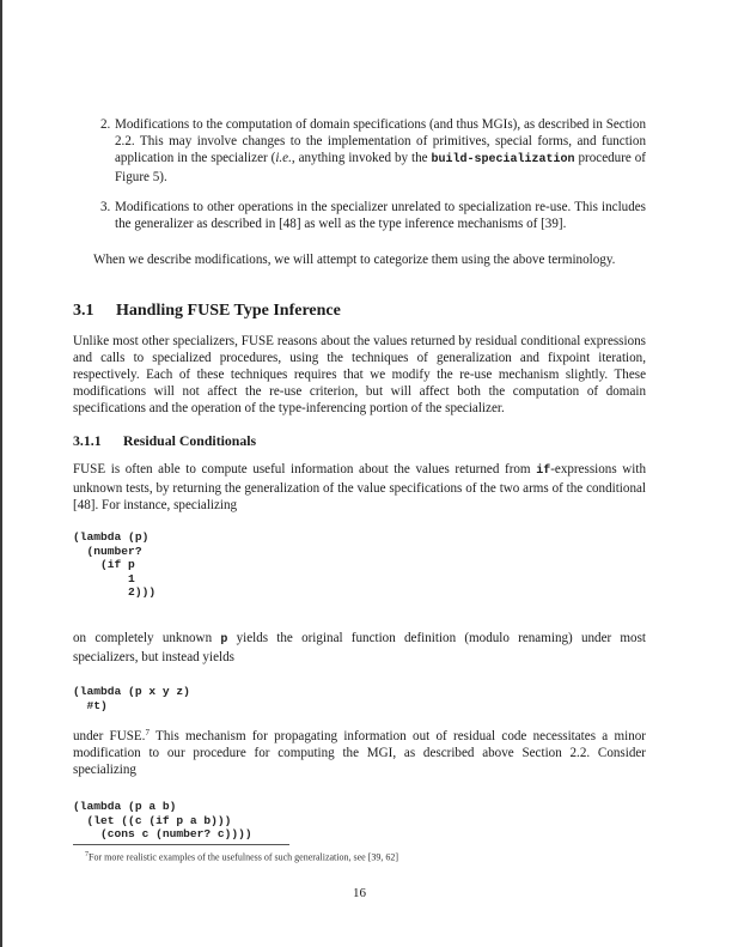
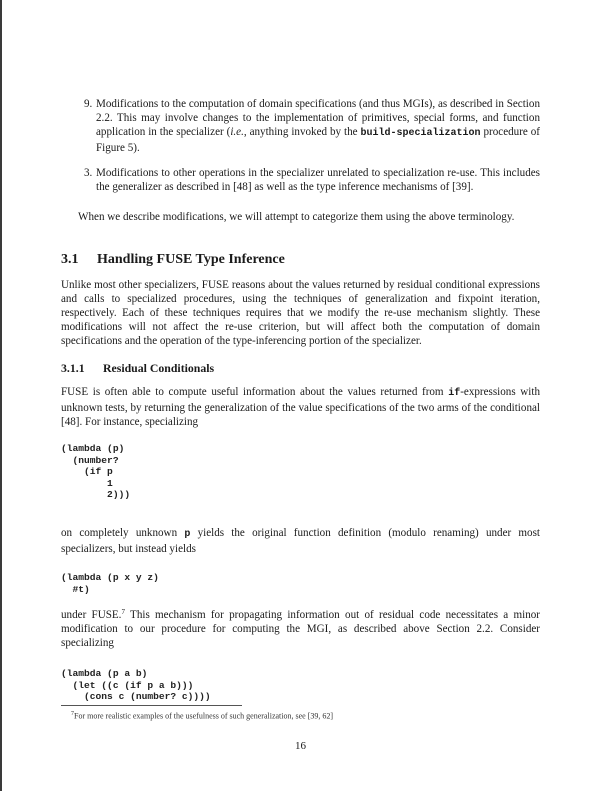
- 2.
+ 9.
  Modifications to the computation of domain specifications (and thus MGIs), as described in Section 2.2. This may involve changes to the implementation of primitives, special forms, and function application in the specializer (i.e., anything invoked by the build-specialization procedure of Figure 5).
  3.
  Modifications to other operations in the specializer unrelated to specialization re-use. This includes the generalizer as described in [48] as well as the type inference mechanisms of [39].
  When we describe modifications, we will attempt to categorize them using the above terminology.
  3.1 Handling FUSE Type Inference
  Unlike most other specializers, FUSE reasons about the values returned by residual conditional expressions and calls to specialized procedures, using the techniques of generalization and fixpoint iteration, respectively. Each of these techniques requires that we modify the re-use mechanism slightly. These modifications will not affect the re-use criterion, but will affect both the computation of domain specifications and the operation of the type-inferencing portion of the specializer.
  3.1.1 Residual Conditionals
  FUSE is often able to compute useful information about the values returned from if-expressions with unknown tests, by returning the generalization of the value specifications of the two arms of the conditional [48]. For instance, specializing
  (lambda (p)
  (number?
  (if p
  1
  2)))
  on completely unknown p yields the original function definition (modulo renaming) under most specializers, but instead yields
  (lambda (p x y z)
  #t)
  under FUSE.7 This mechanism for propagating information out of residual code necessitates a minor modification to our procedure for computing the MGI, as described above Section 2.2. Consider specializing
  (lambda (p a b)
  (let ((c (if p a b)))
  (cons c (number? c))))
  For more realistic examples of the usefulness of such generalization, see [39, 62]
  16
